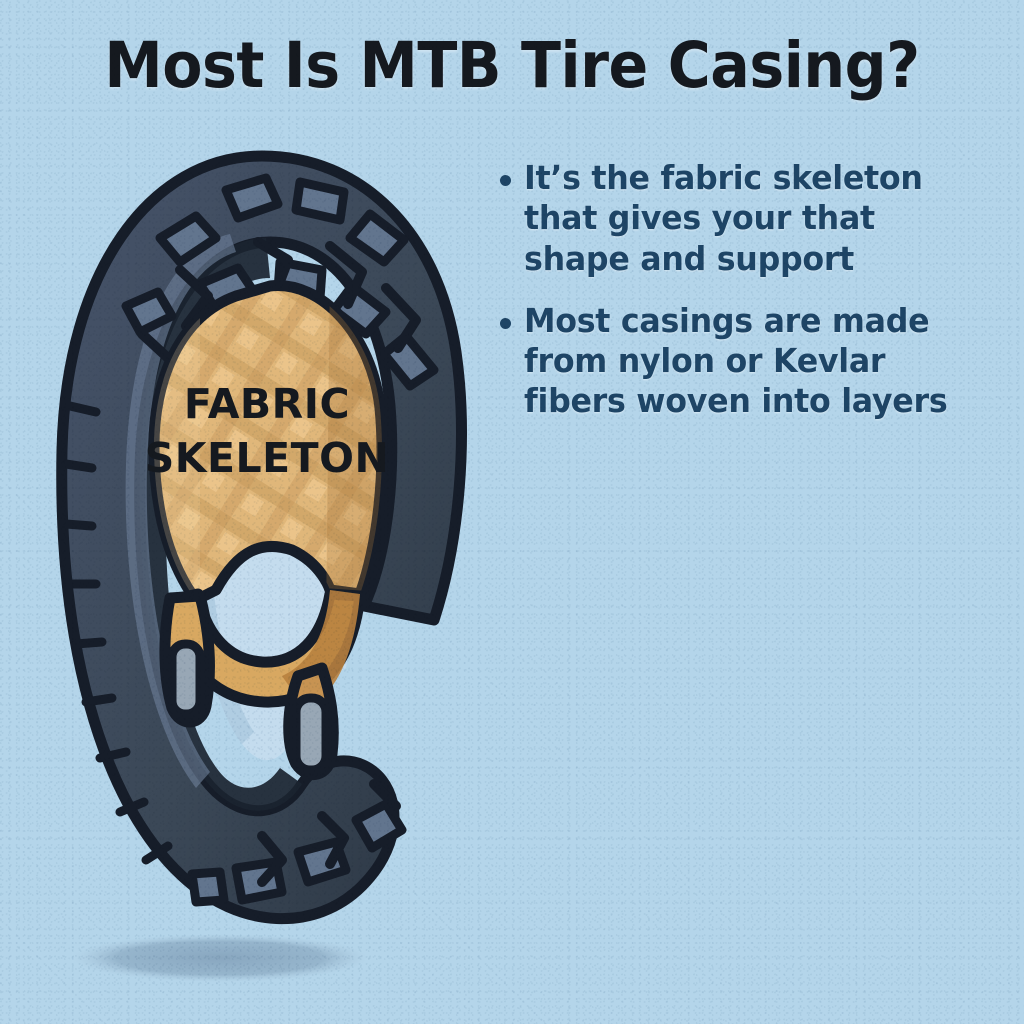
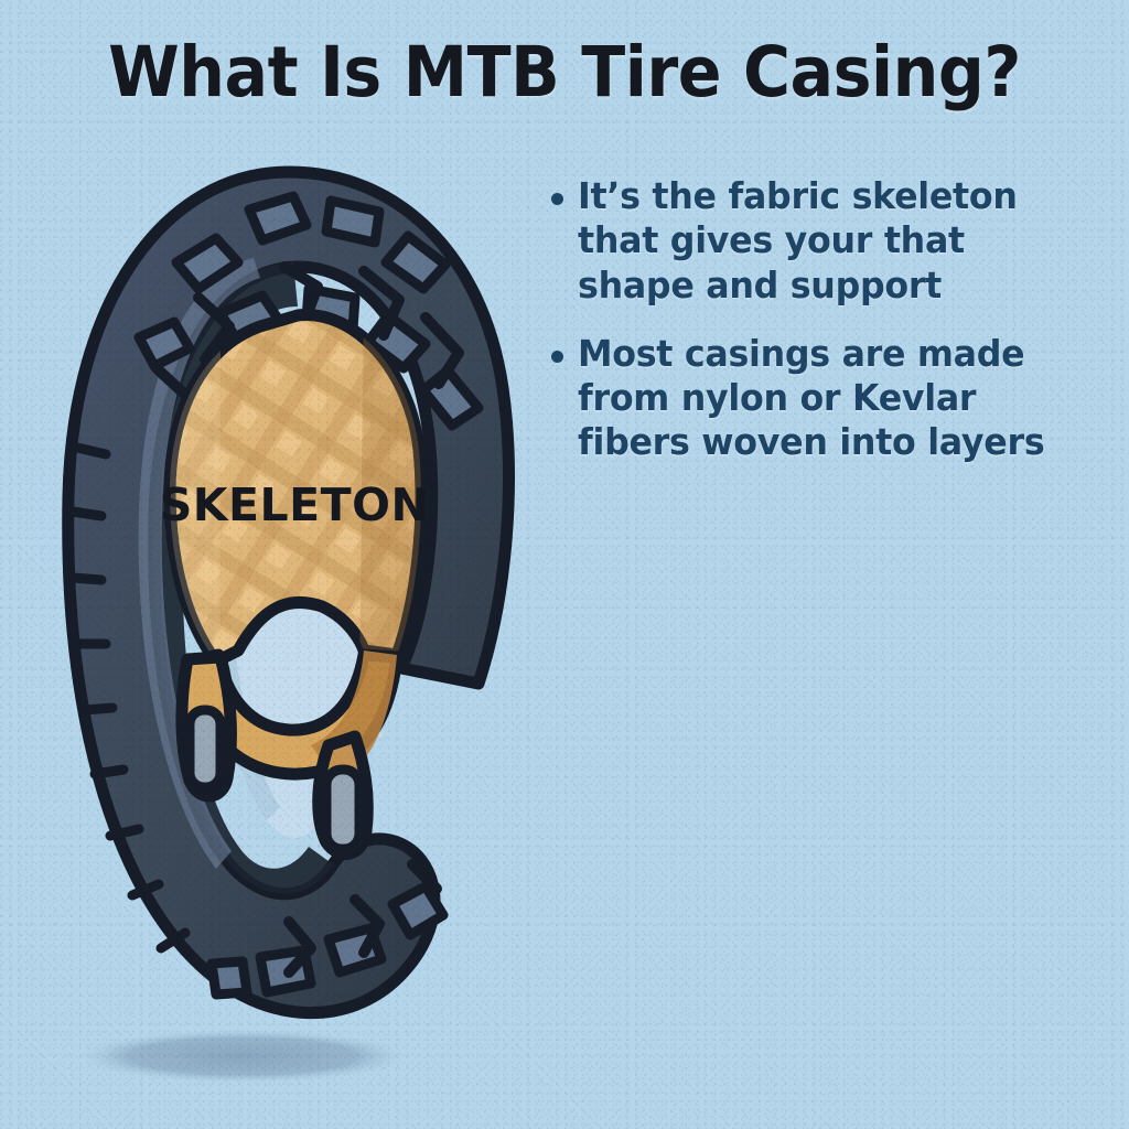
- Most Is MTB Tire Casing?
+ What Is MTB Tire Casing?
- FABRIC
  SKELETON
  It’s the fabric skeleton that gives your that shape and support
  Most casings are made from nylon or Kevlar fibers woven into layers
